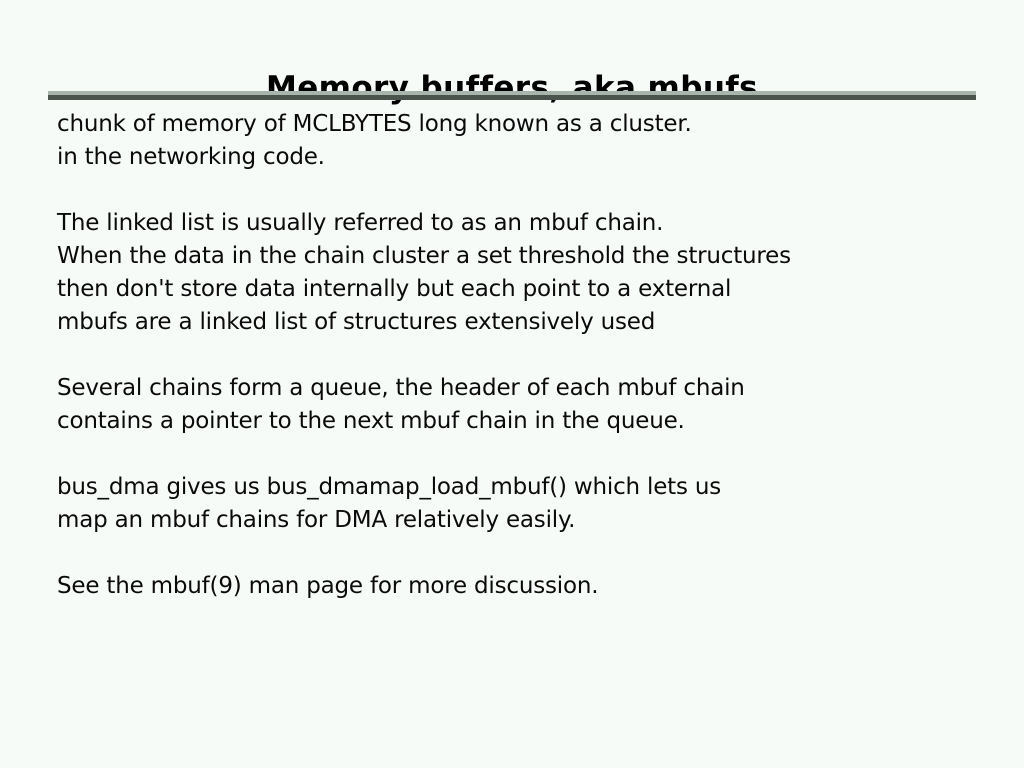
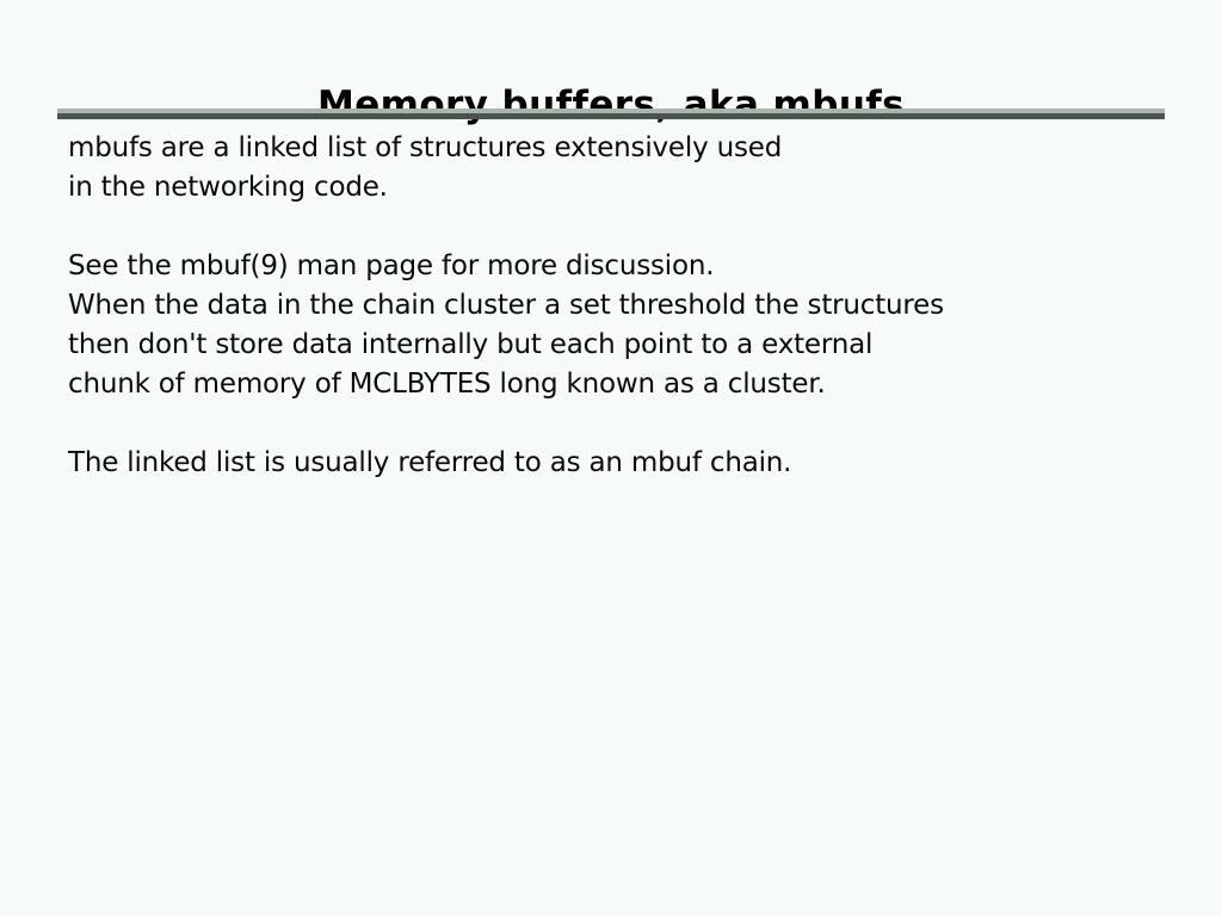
  Memory buffers, aka mbufs
- chunk of memory of MCLBYTES long known as a cluster.
+ mbufs are a linked list of structures extensively used
  in the networking code.
- The linked list is usually referred to as an mbuf chain.
+ See the mbuf(9) man page for more discussion.
  When the data in the chain cluster a set threshold the structures
  then don't store data internally but each point to a external
- mbufs are a linked list of structures extensively used
+ chunk of memory of MCLBYTES long known as a cluster.
- Several chains form a queue, the header of each mbuf chain
- contains a pointer to the next mbuf chain in the queue.
- bus_dma gives us bus_dmamap_load_mbuf() which lets us
- map an mbuf chains for DMA relatively easily.
- See the mbuf(9) man page for more discussion.
+ The linked list is usually referred to as an mbuf chain.
